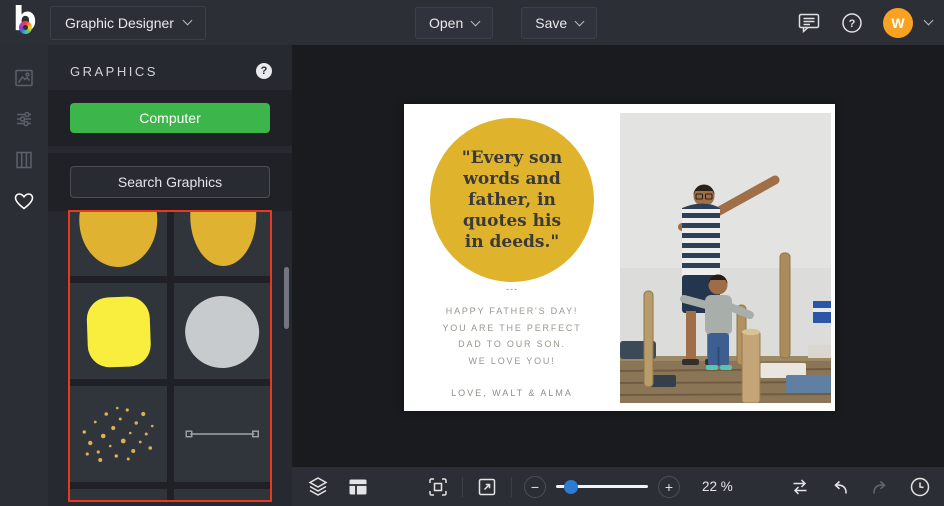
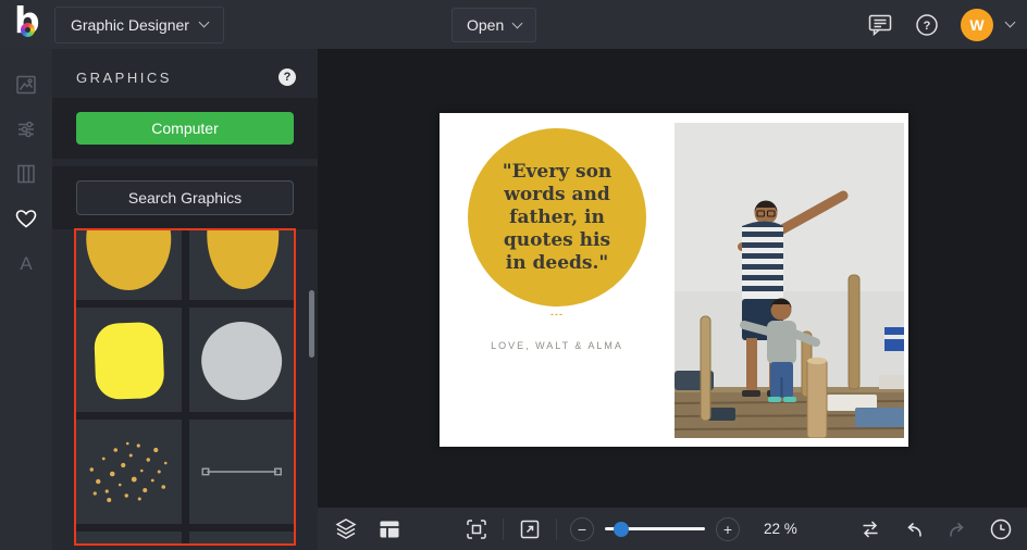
  b
  Graphic Designer
  Open
- Save
  ?
  W
+ A
  GRAPHICS
  ?
  Computer
  Search Graphics
  "Every son
  words and
  father, in
  quotes his
  in deeds."
  ---
- HAPPY FATHER'S DAY!
- YOU ARE THE PERFECT
- DAD TO OUR SON.
- WE LOVE YOU!
  LOVE, WALT & ALMA
  −
  +
  22 %
